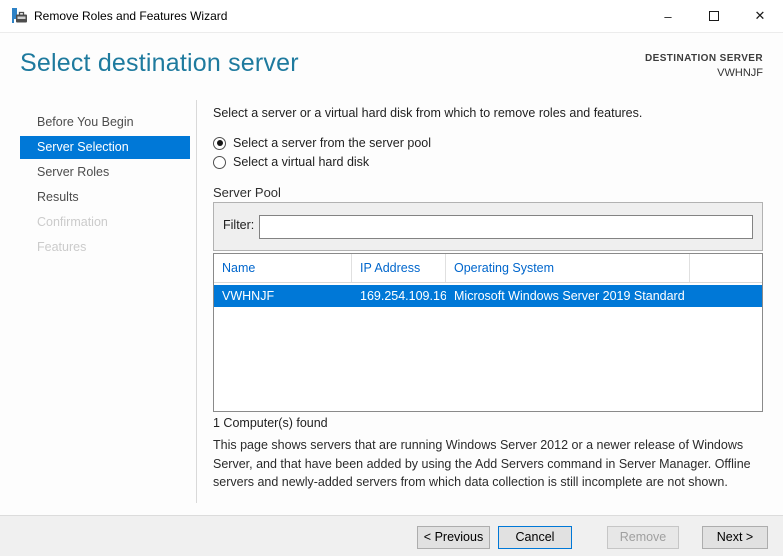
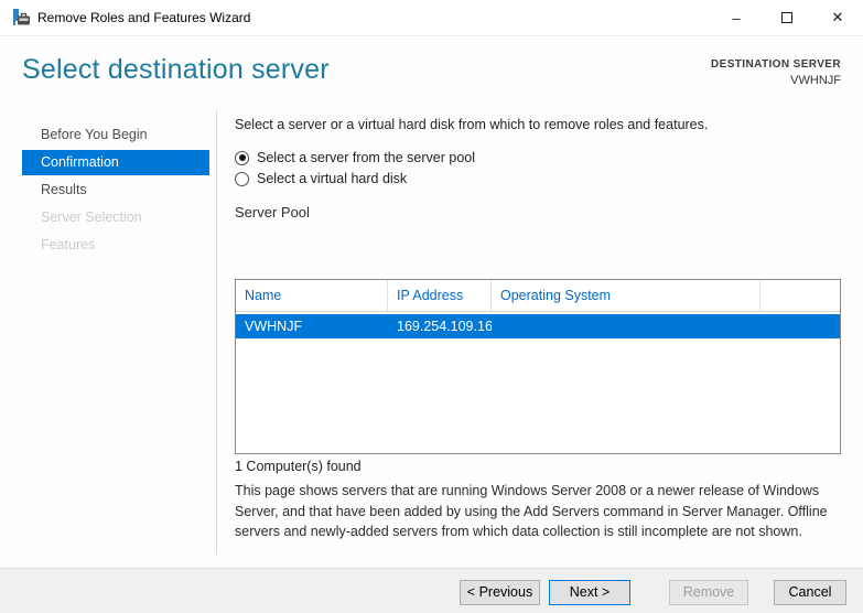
  Remove Roles and Features Wizard
  –
  ✕
  Select destination server
  DESTINATION SERVER
  VWHNJF
  Before You Begin
- Server Selection
+ Confirmation
- Server Roles
  Results
- Confirmation
+ Server Selection
  Features
  Select a server or a virtual hard disk from which to remove roles and features.
  Select a server from the server pool
  Select a virtual hard disk
  Server Pool
- Filter:
  Name
  IP Address
  Operating System
  VWHNJF
  169.254.109.16
- Microsoft Windows Server 2019 Standard
  1 Computer(s) found
- This page shows servers that are running Windows Server 2012 or a newer release of Windows Server, and that have been added by using the Add Servers command in Server Manager. Offline servers and newly-added servers from which data collection is still incomplete are not shown.
+ This page shows servers that are running Windows Server 2008 or a newer release of Windows Server, and that have been added by using the Add Servers command in Server Manager. Offline servers and newly-added servers from which data collection is still incomplete are not shown.
  < Previous
- Cancel
+ Next >
  Remove
- Next >
+ Cancel
